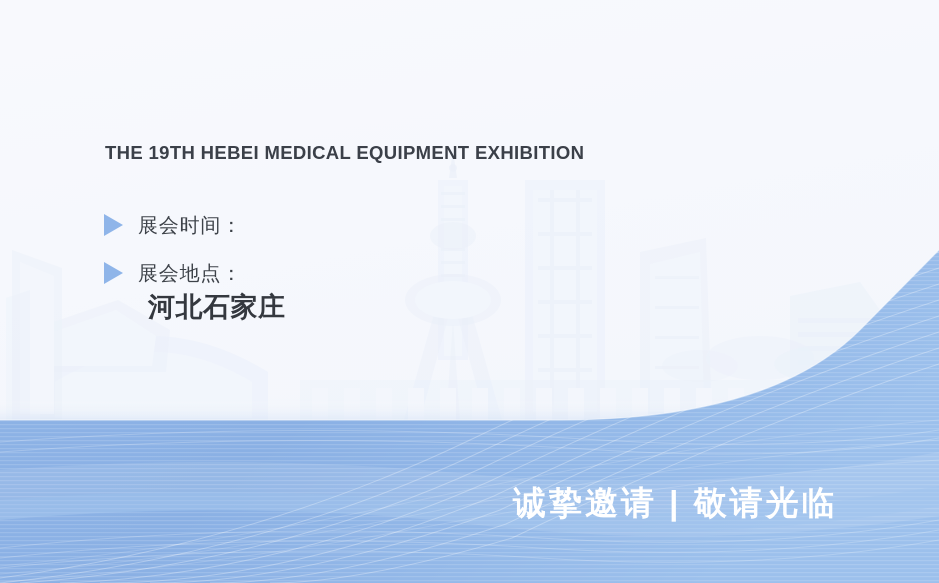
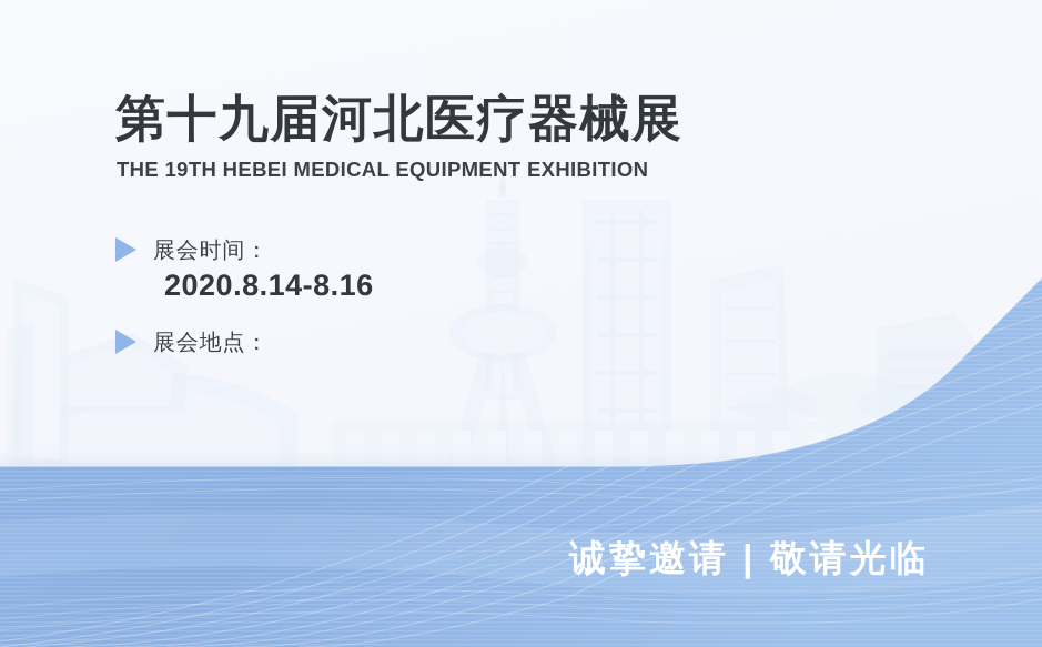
+ 第十九届河北医疗器械展
  THE 19TH HEBEI MEDICAL EQUIPMENT EXHIBITION
  展会时间：
+ 2020.8.14-8.16
  展会地点：
- 河北石家庄
  诚挚邀请 | 敬请光临
